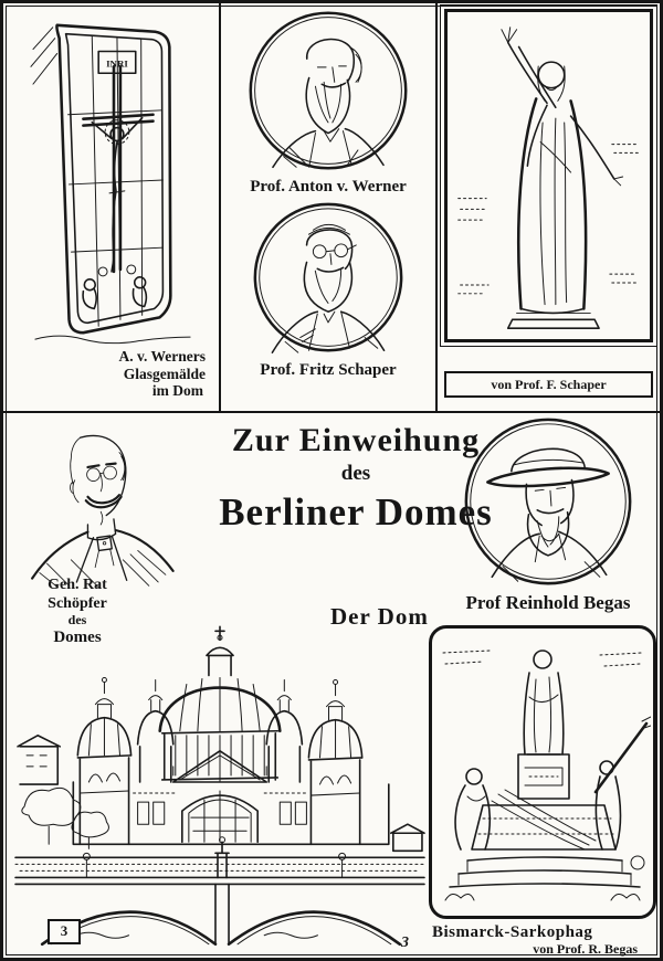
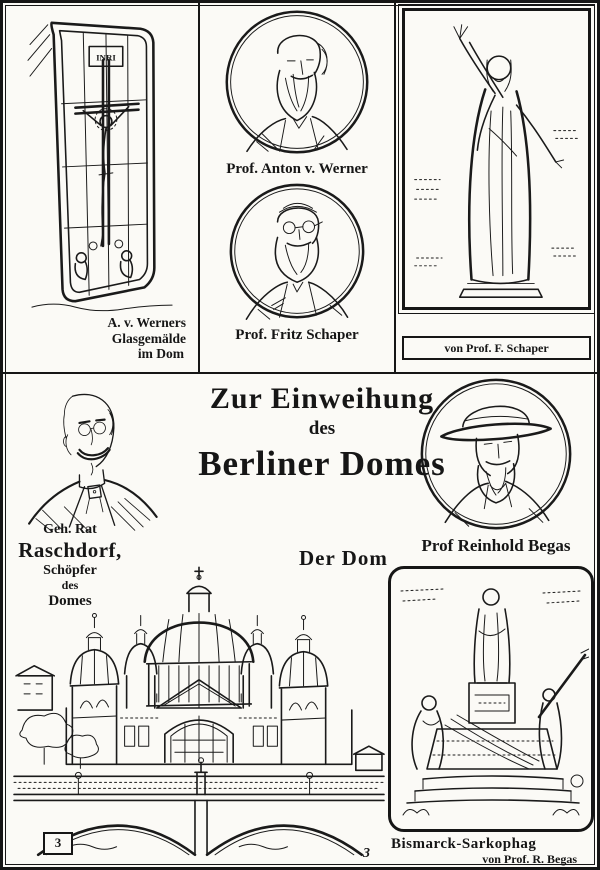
  INRI
  A. v. Werners
  Glasgemälde
  im Dom
  Prof. Anton v. Werner
  Prof. Fritz Schaper
  von Prof. F. Schaper
  Geh. Rat
+ Raschdorf,
  Schöpfer
  des
  Domes
  Zur Einweihung
  des
  Berliner Domes
  Prof Reinhold Begas
  Der Dom
  Bismarck-Sarkophag
  von Prof. R. Begas
  3
  3
